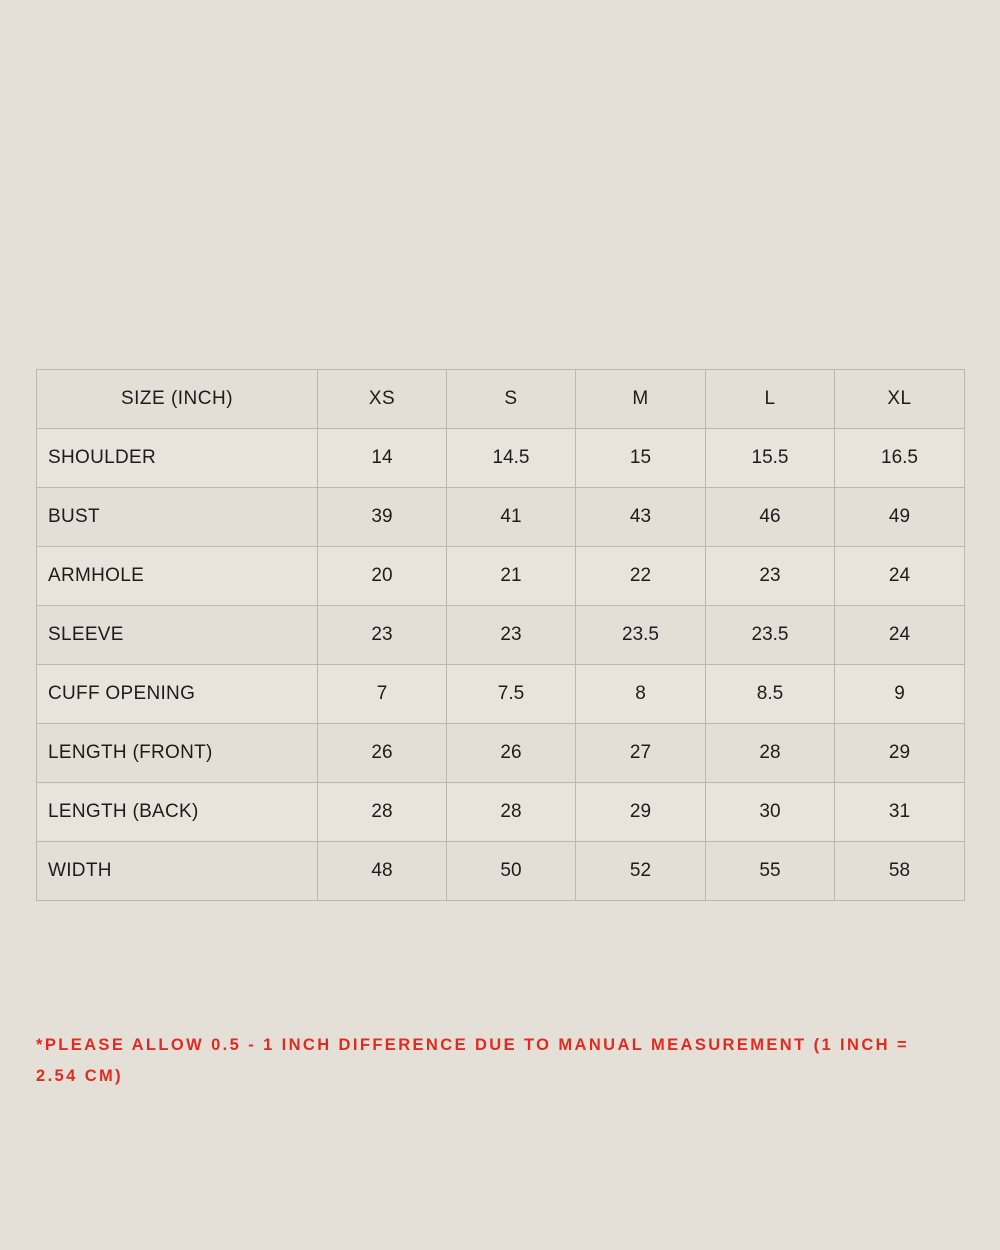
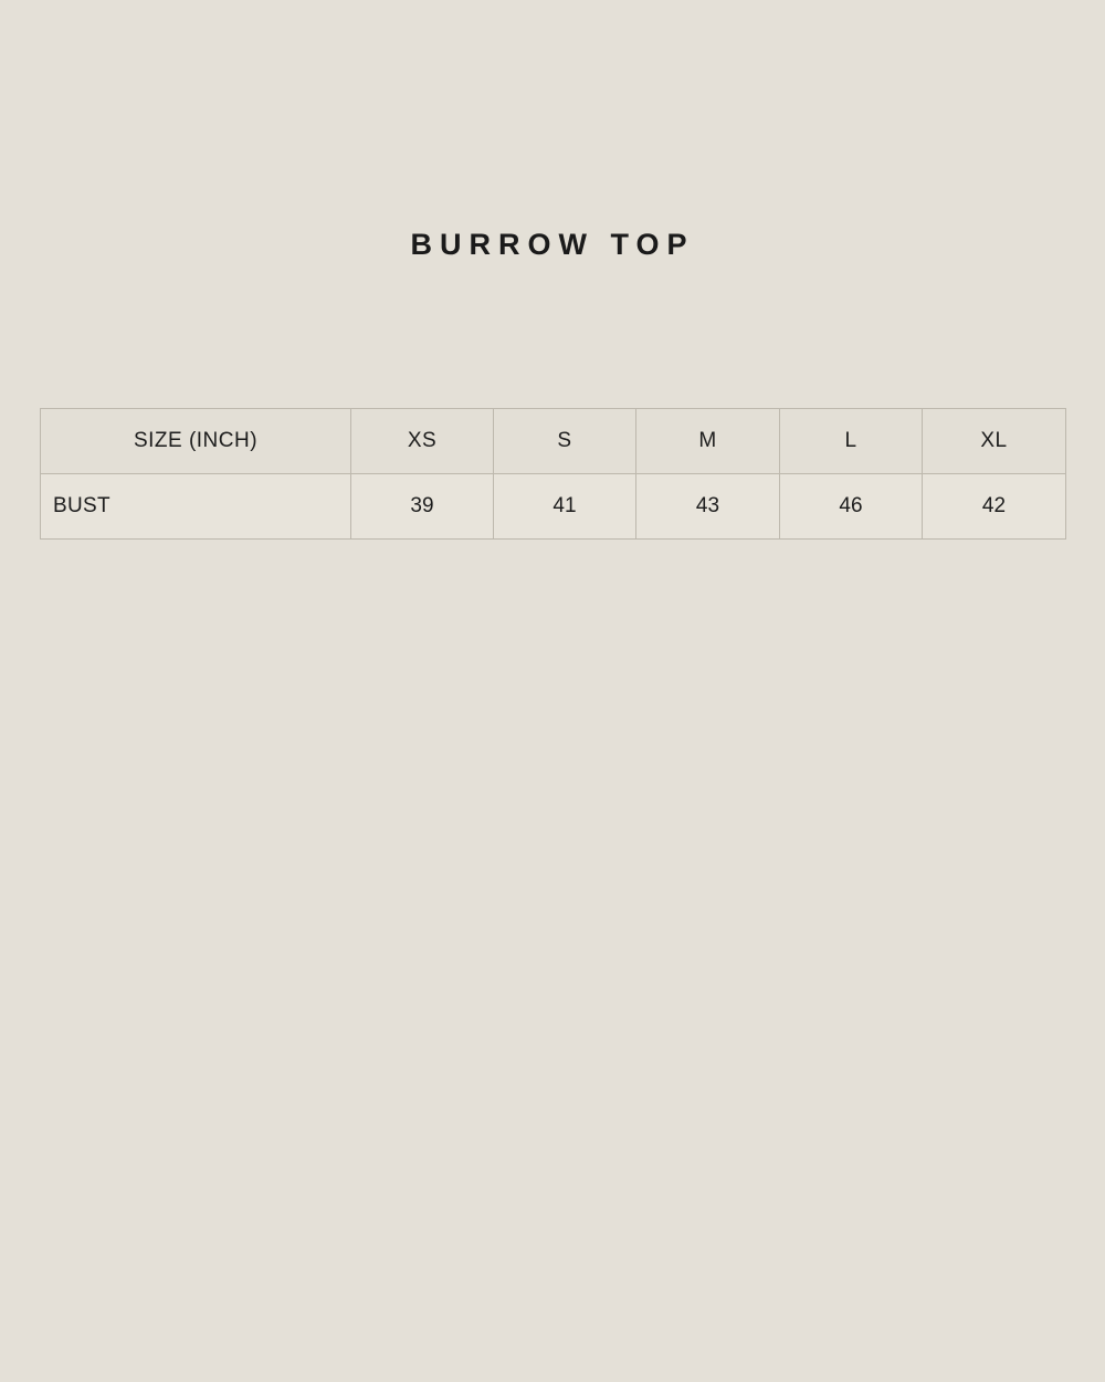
+ BURROW TOP
  SIZE (INCH)	XS	S	M	L	XL
- SHOULDER	14	14.5	15	15.5	16.5
- BUST	39	41	43	46	49
+ BUST	39	41	43	46	42
- ARMHOLE	20	21	22	23	24
- SLEEVE	23	23	23.5	23.5	24
- CUFF OPENING	7	7.5	8	8.5	9
- LENGTH (FRONT)	26	26	27	28	29
- LENGTH (BACK)	28	28	29	30	31
- WIDTH	48	50	52	55	58
- *PLEASE ALLOW 0.5 - 1 INCH DIFFERENCE DUE TO MANUAL MEASUREMENT (1 INCH = 2.54 CM)
